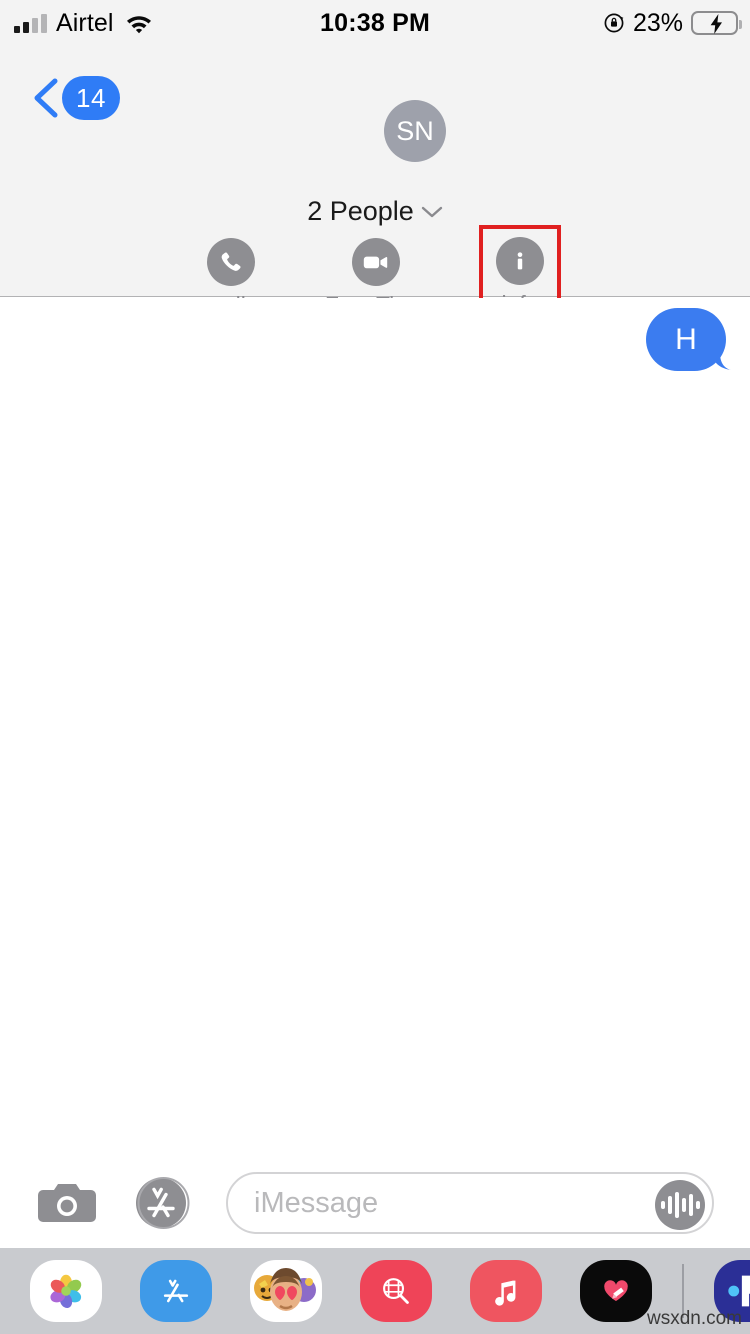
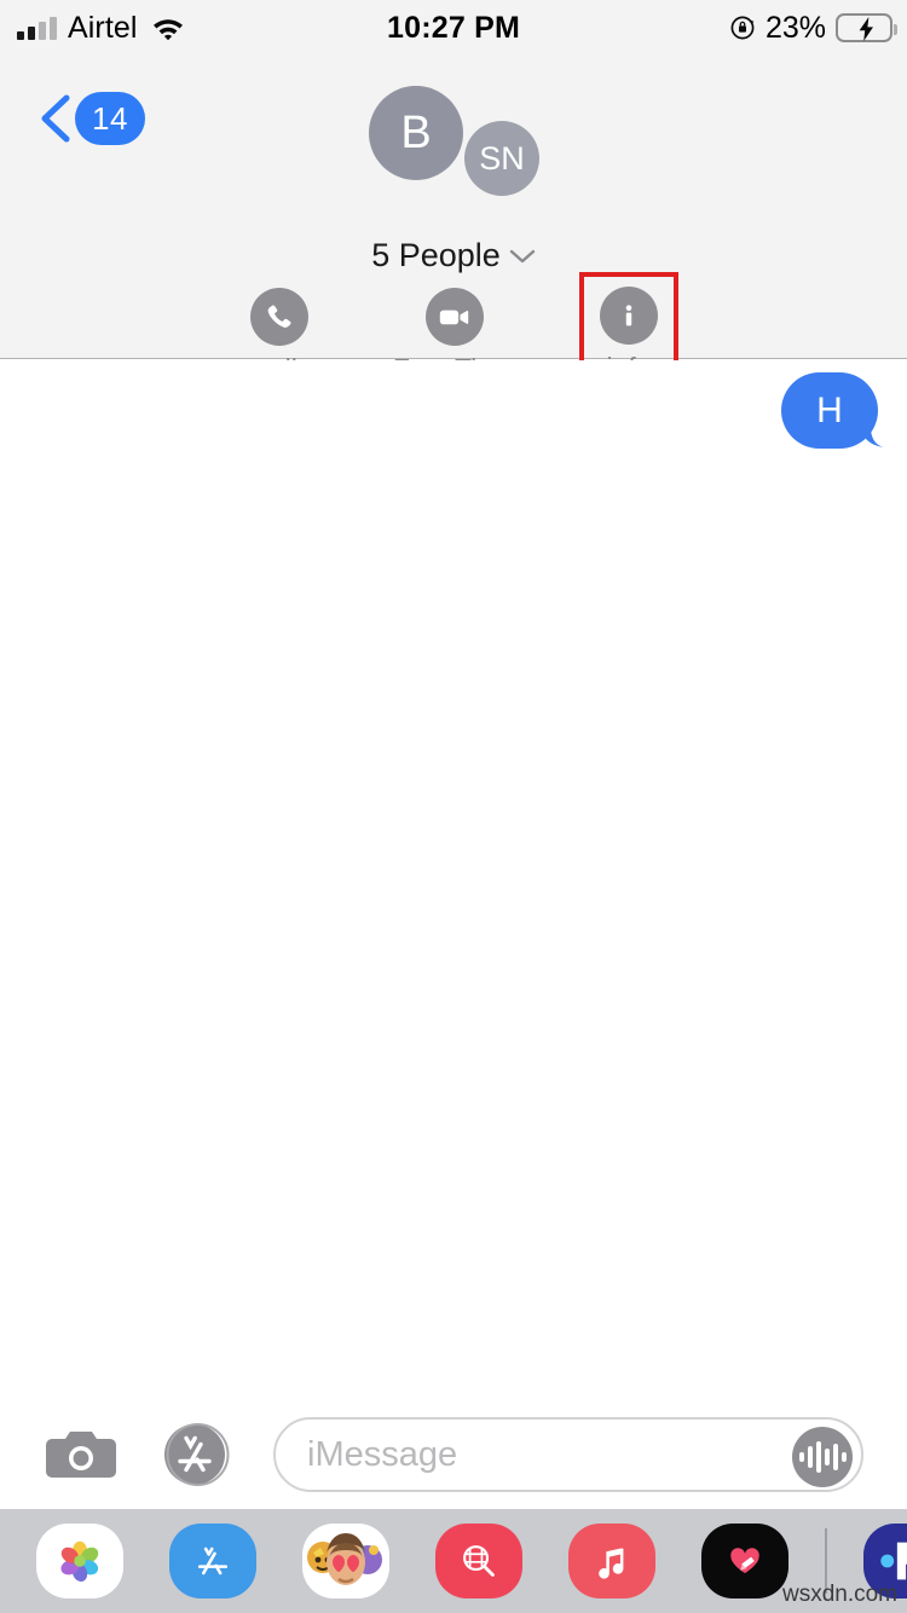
  Airtel
- 10:38 PM
+ 10:27 PM
  23%
  14
+ B
  SN
- 2 People
+ 5 People
  H
  iMessage
  wsxdn.com
